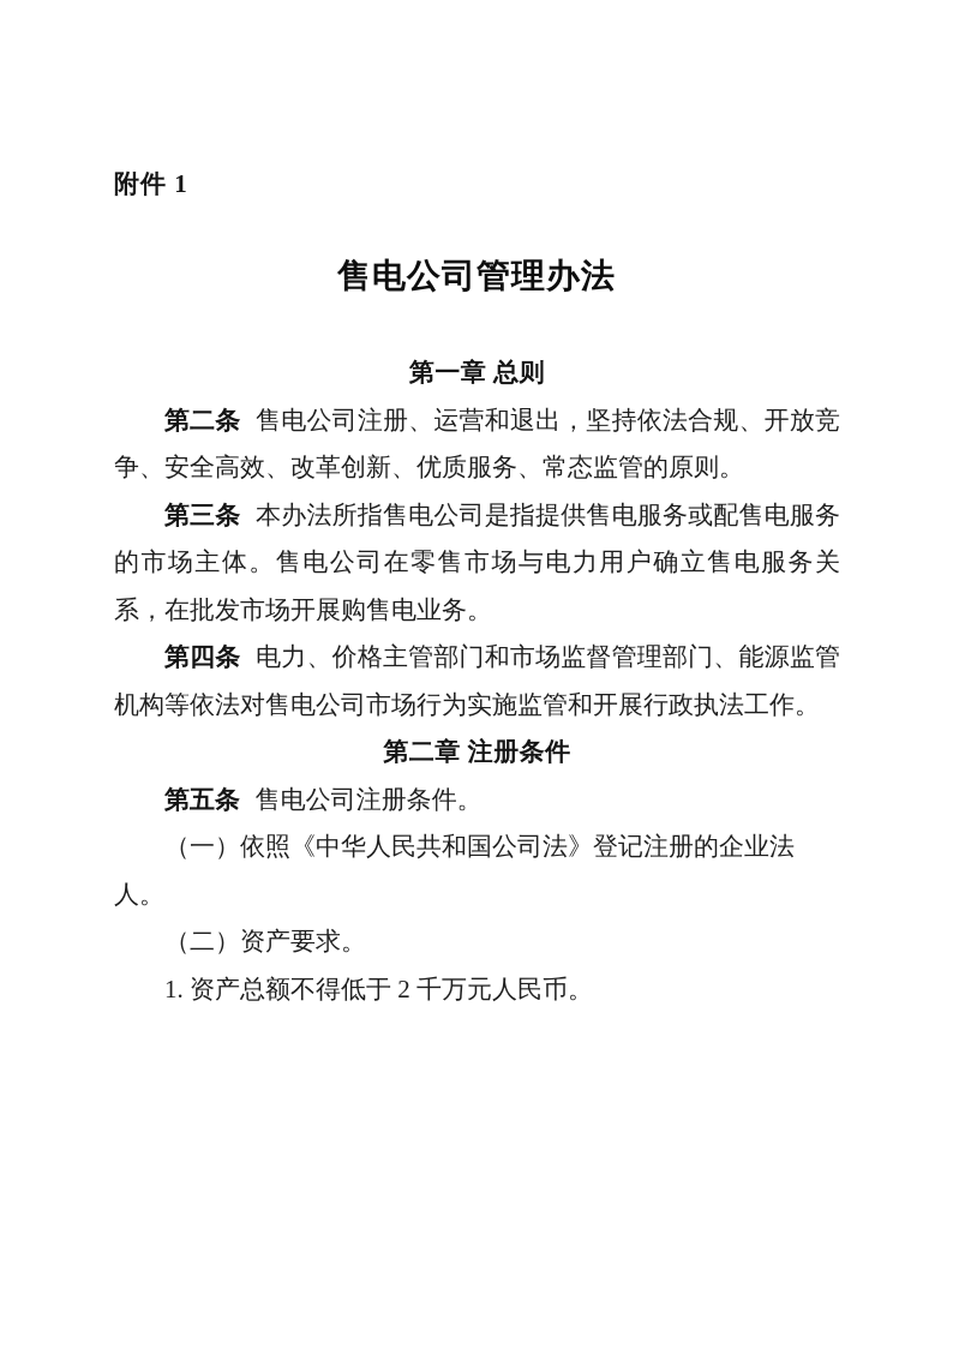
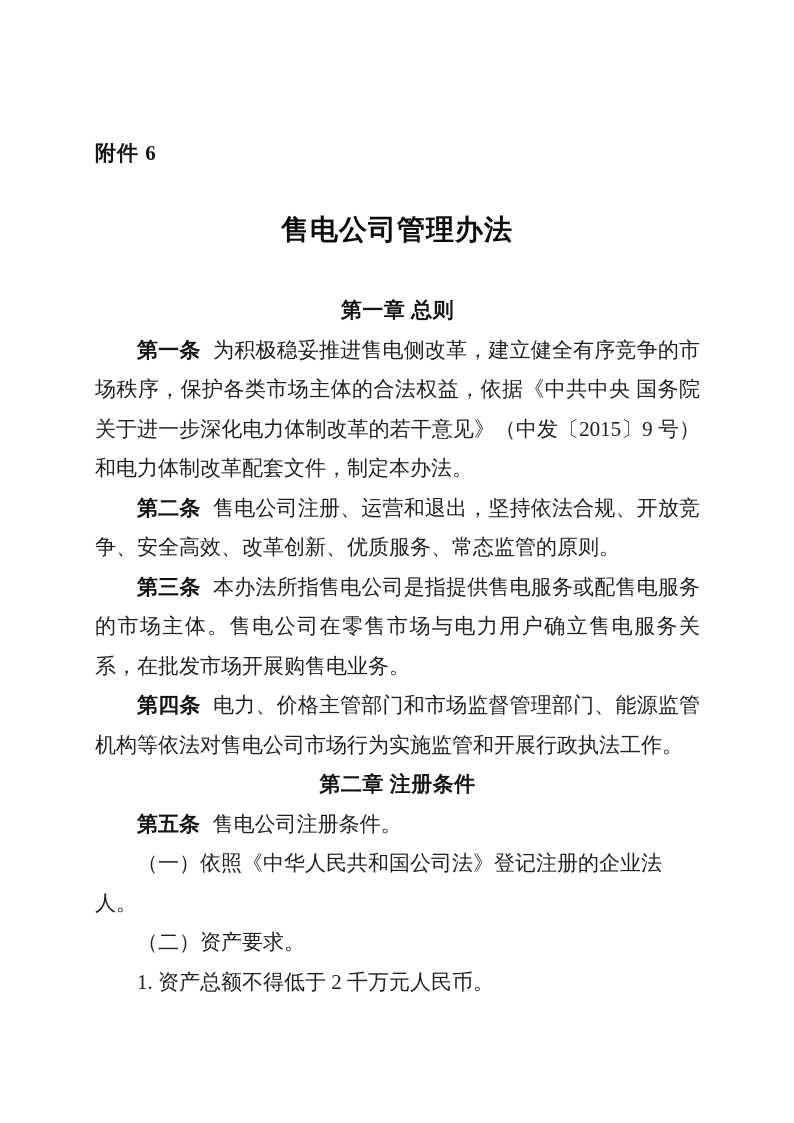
- 附件 1
+ 附件 6
  售电公司管理办法
  第一章 总则
+ 第一条 为积极稳妥推进售电侧改革，建立健全有序竞争的市场秩序，保护各类市场主体的合法权益，依据《中共中央 国务院关于进一步深化电力体制改革的若干意见》（中发〔2015〕9 号）和电力体制改革配套文件，制定本办法。
  第二条 售电公司注册、运营和退出，坚持依法合规、开放竞争、安全高效、改革创新、优质服务、常态监管的原则。
  第三条 本办法所指售电公司是指提供售电服务或配售电服务的市场主体。售电公司在零售市场与电力用户确立售电服务关系，在批发市场开展购售电业务。
  第四条 电力、价格主管部门和市场监督管理部门、能源监管机构等依法对售电公司市场行为实施监管和开展行政执法工作。
  第二章 注册条件
  第五条 售电公司注册条件。
  （一）依照《中华人民共和国公司法》登记注册的企业法人。
  （二）资产要求。
  1. 资产总额不得低于 2 千万元人民币。
